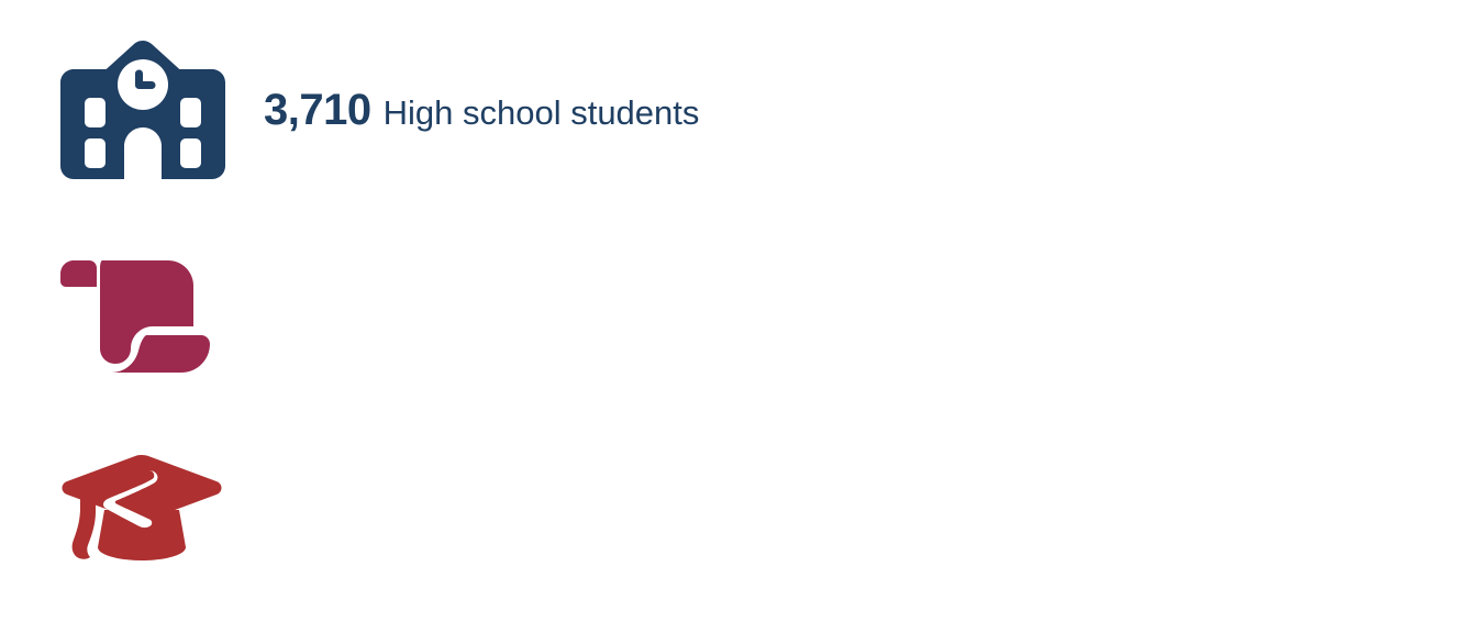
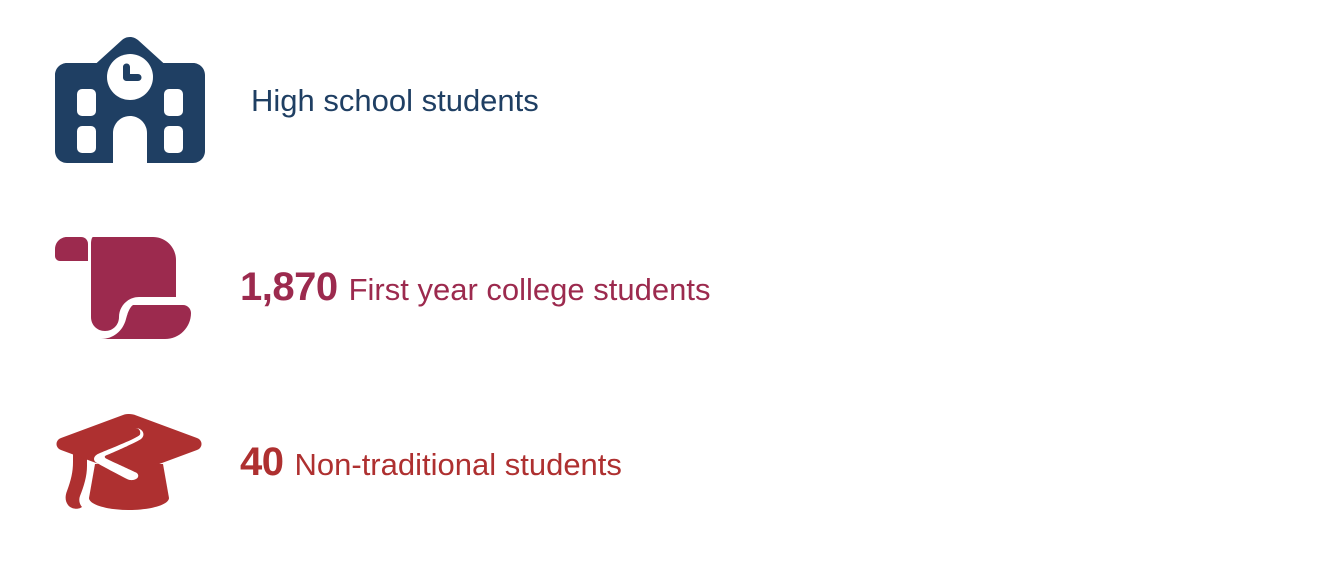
- 3,710
  High school students
+ 1,870
+ First year college students
+ 40
+ Non-traditional students
